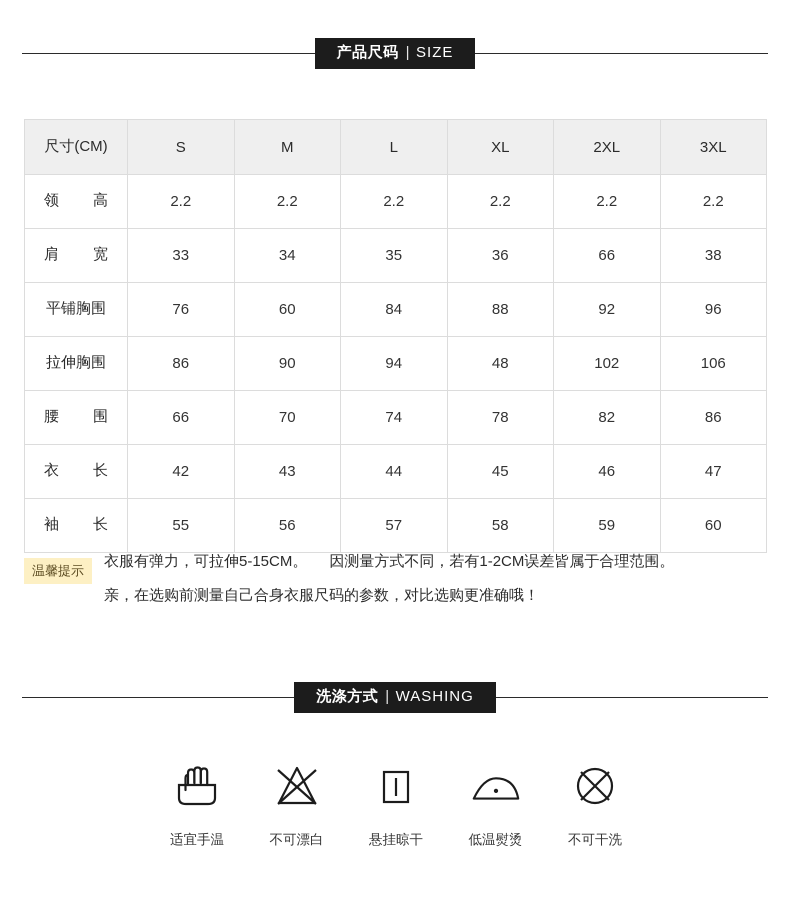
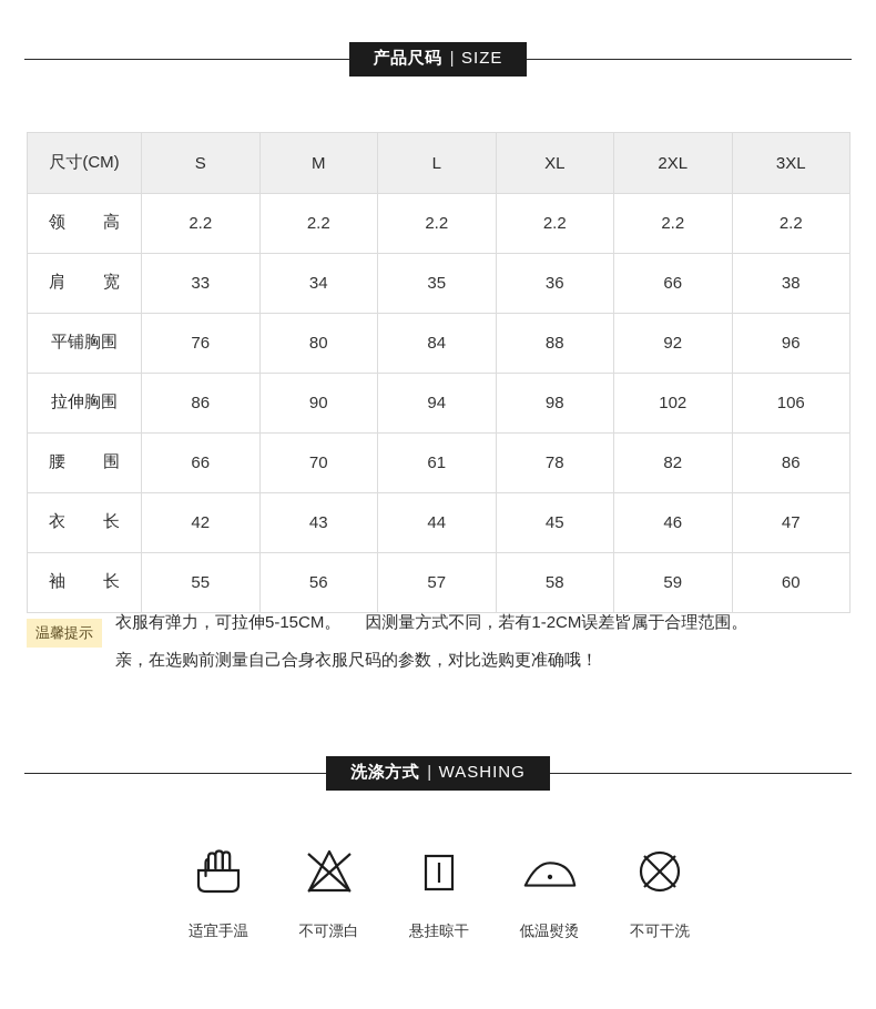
  产品尺码 | SIZE
  尺寸(CM)	S	M	L	XL	2XL	3XL
  领 高	2.2	2.2	2.2	2.2	2.2	2.2
  肩 宽	33	34	35	36	66	38
- 平铺胸围	76	60	84	88	92	96
+ 平铺胸围	76	80	84	88	92	96
- 拉伸胸围	86	90	94	48	102	106
+ 拉伸胸围	86	90	94	98	102	106
- 腰 围	66	70	74	78	82	86
+ 腰 围	66	70	61	78	82	86
  衣 长	42	43	44	45	46	47
  袖 长	55	56	57	58	59	60
  温馨提示
  衣服有弹力，可拉伸5-15CM。 因测量方式不同，若有1-2CM误差皆属于合理范围。
  亲，在选购前测量自己合身衣服尺码的参数，对比选购更准确哦！
  洗涤方式 | WASHING
  适宜手温
  不可漂白
  悬挂晾干
  低温熨烫
  不可干洗
